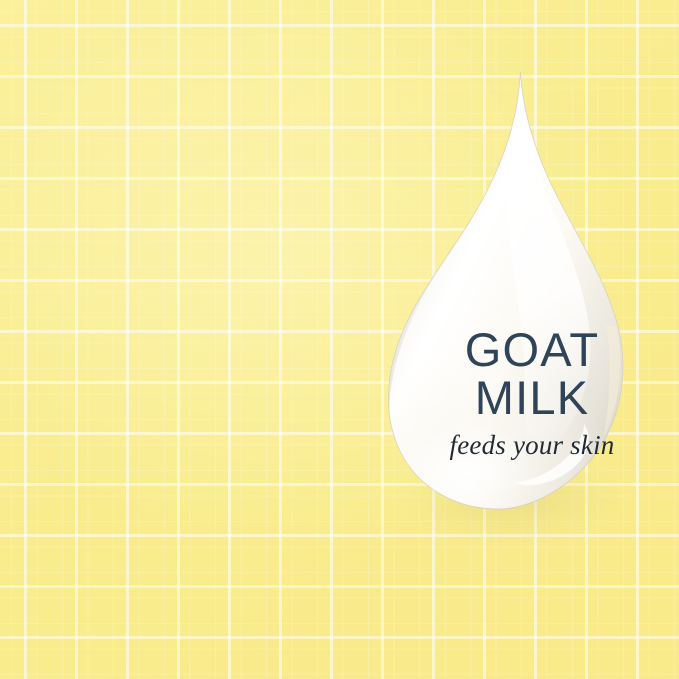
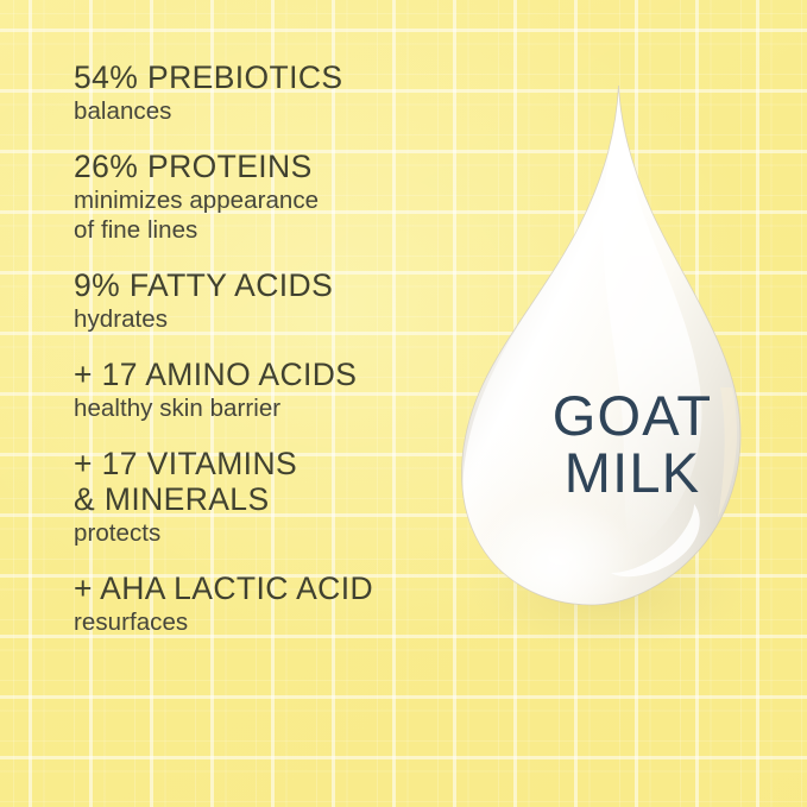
+ 54% PREBIOTICS
+ balances
+ 26% PROTEINS
+ minimizes appearance
+ of fine lines
+ 9% FATTY ACIDS
+ hydrates
+ + 17 AMINO ACIDS
+ healthy skin barrier
+ + 17 VITAMINS
+ & MINERALS
+ protects
+ + AHA LACTIC ACID
+ resurfaces
  GOAT
  MILK
- feeds your skin
